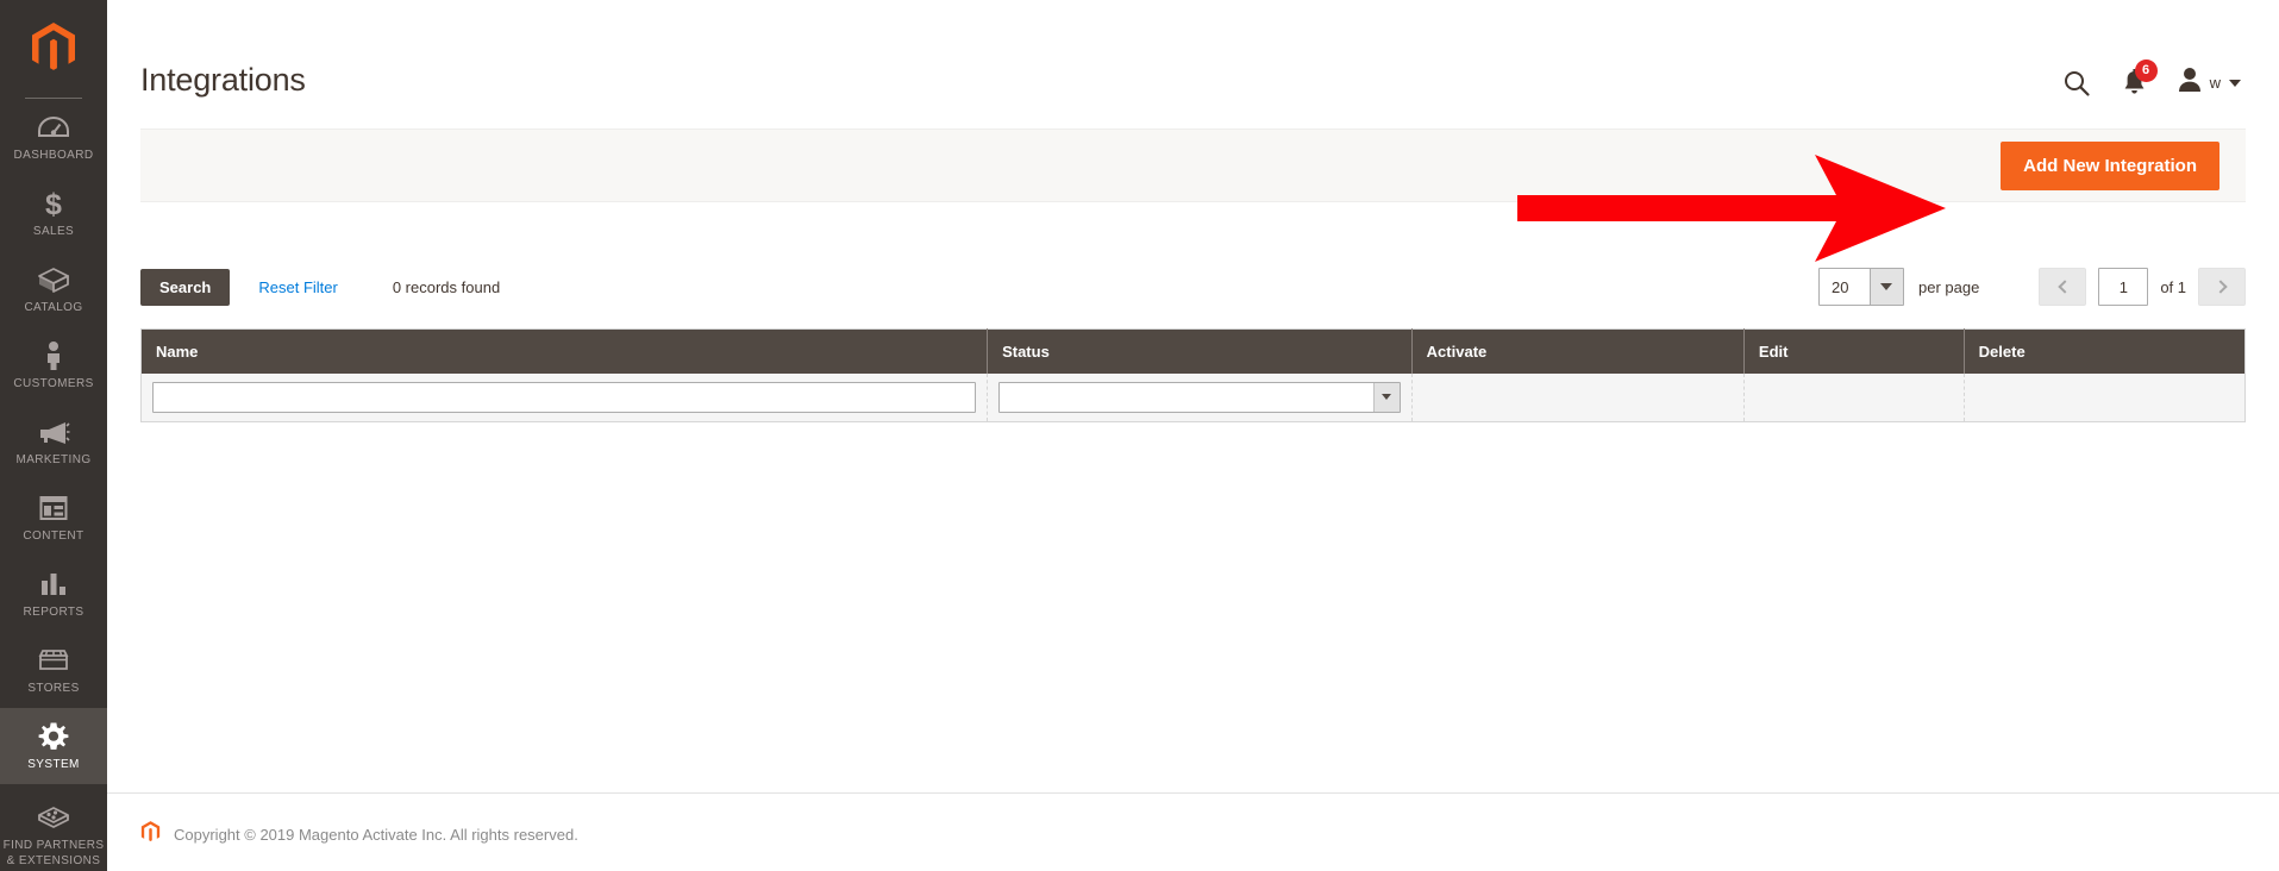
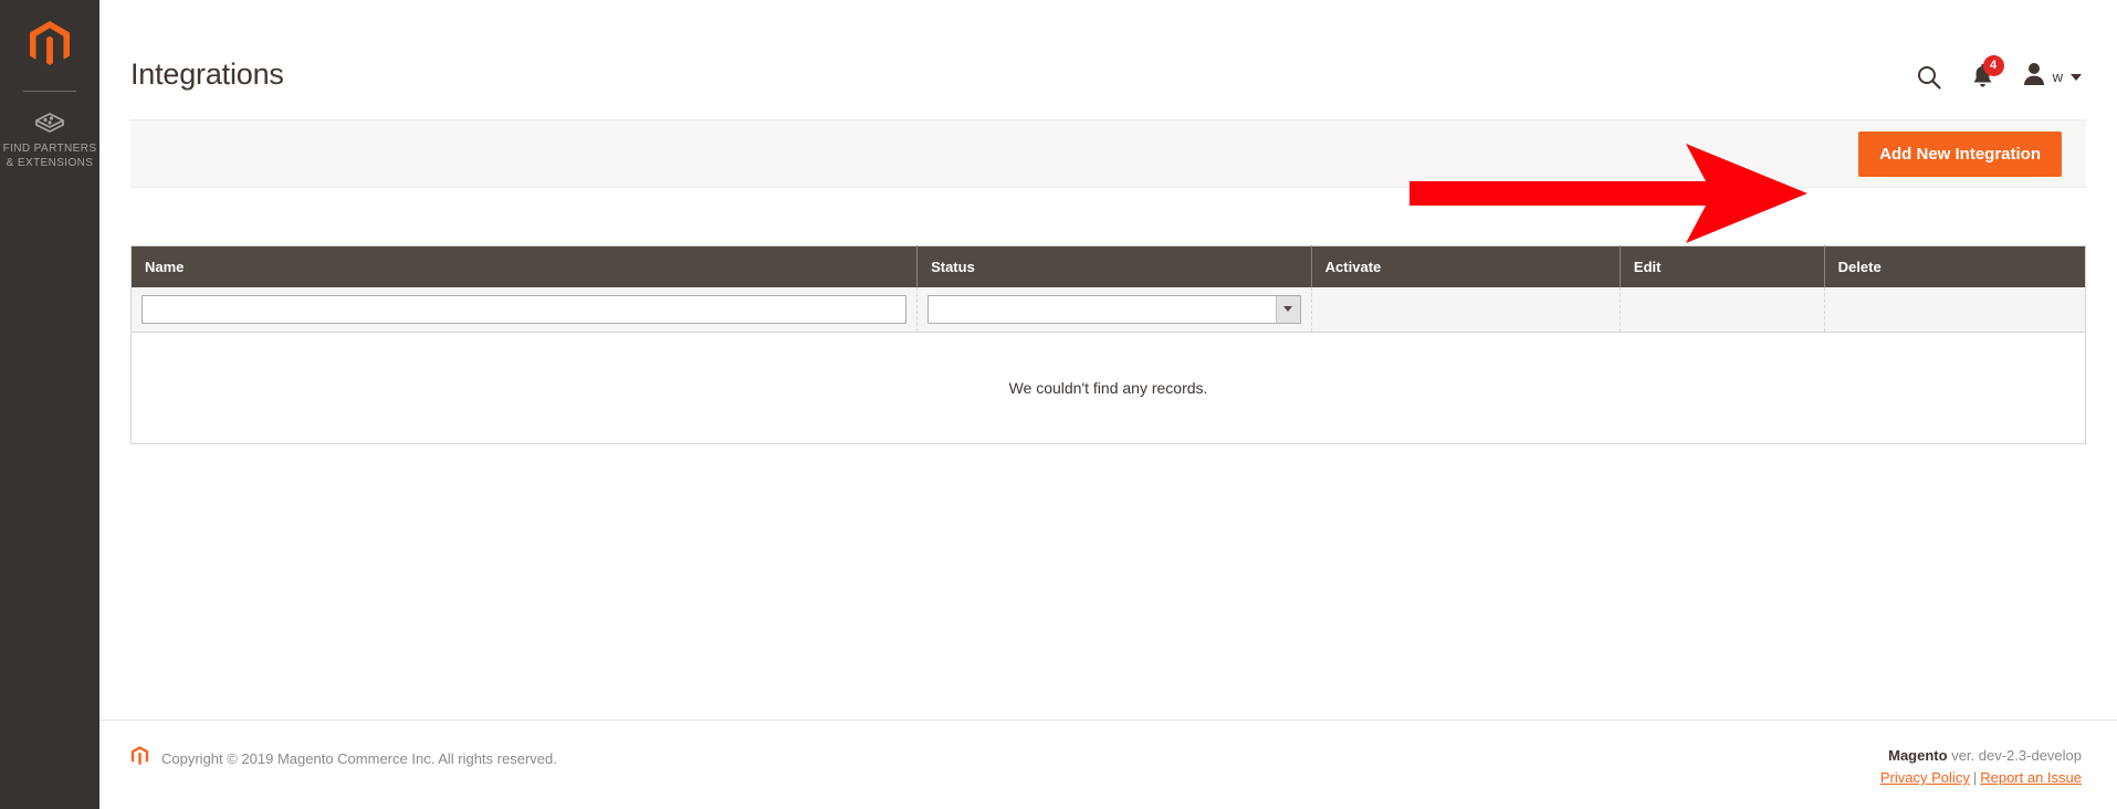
- DASHBOARD
- $
- SALES
- CATALOG
- CUSTOMERS
- MARKETING
- CONTENT
- REPORTS
- STORES
- SYSTEM
  FIND PARTNERS
  & EXTENSIONS
  Integrations
- 6
+ 4
  w
  Add New Integration
- Search
- Reset Filter
- 0 records found
- 20
- per page
- 1
- of 1
  Name	Status	Activate	Edit	Delete
+ We couldn't find any records.
- Copyright © 2019 Magento Activate Inc. All rights reserved.
+ Copyright © 2019 Magento Commerce Inc. All rights reserved.
+ Magento ver. dev-2.3-develop
+ Privacy Policy | Report an Issue
